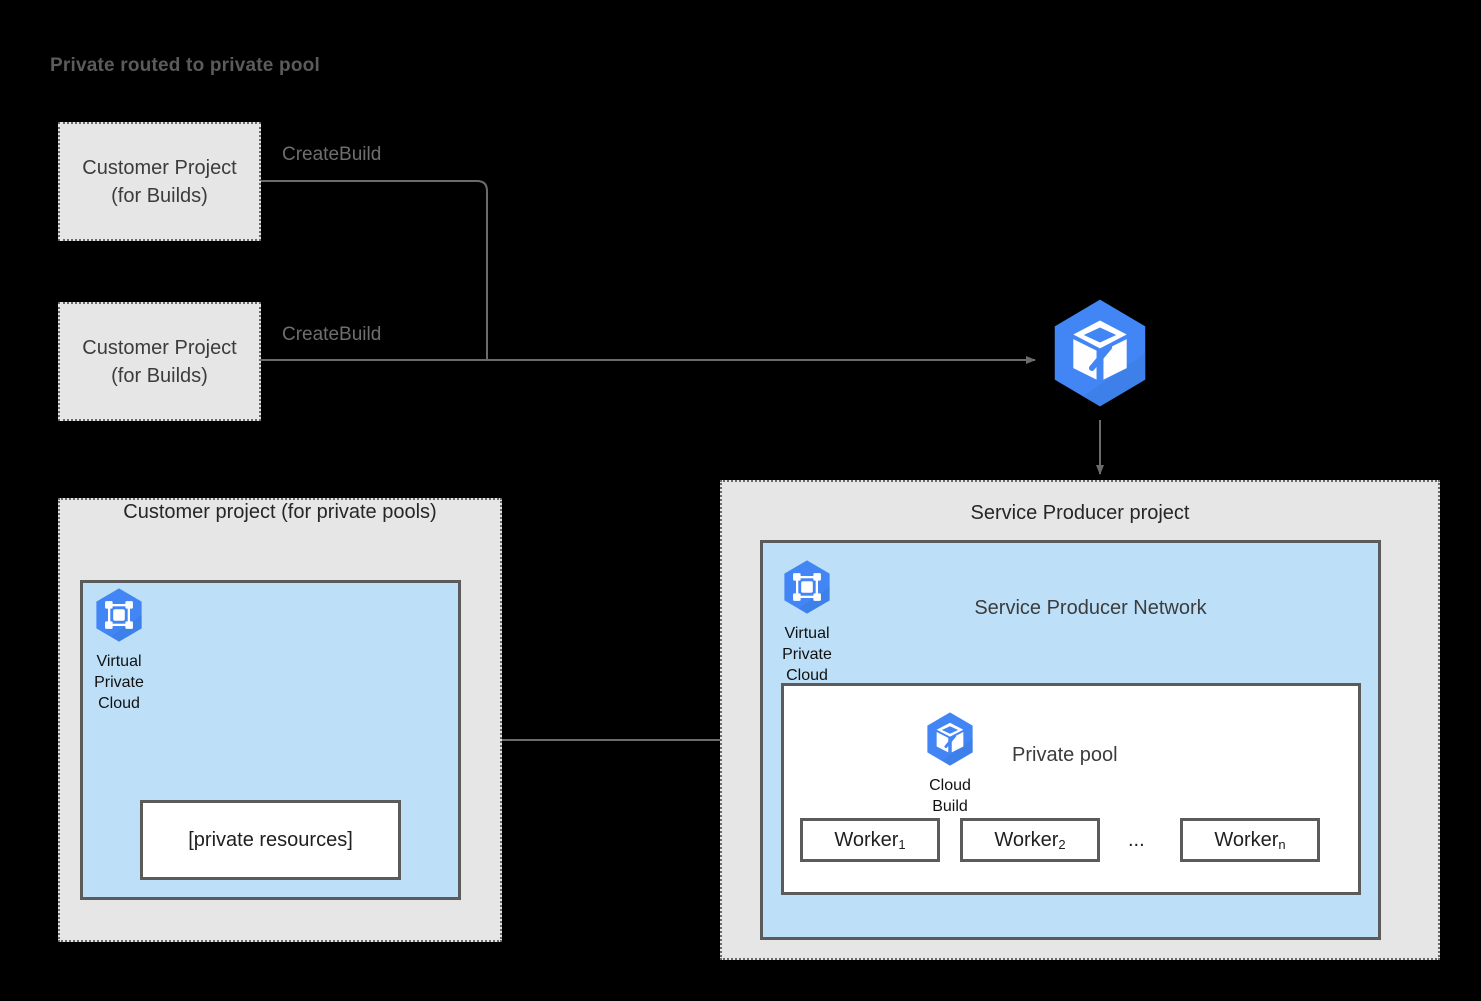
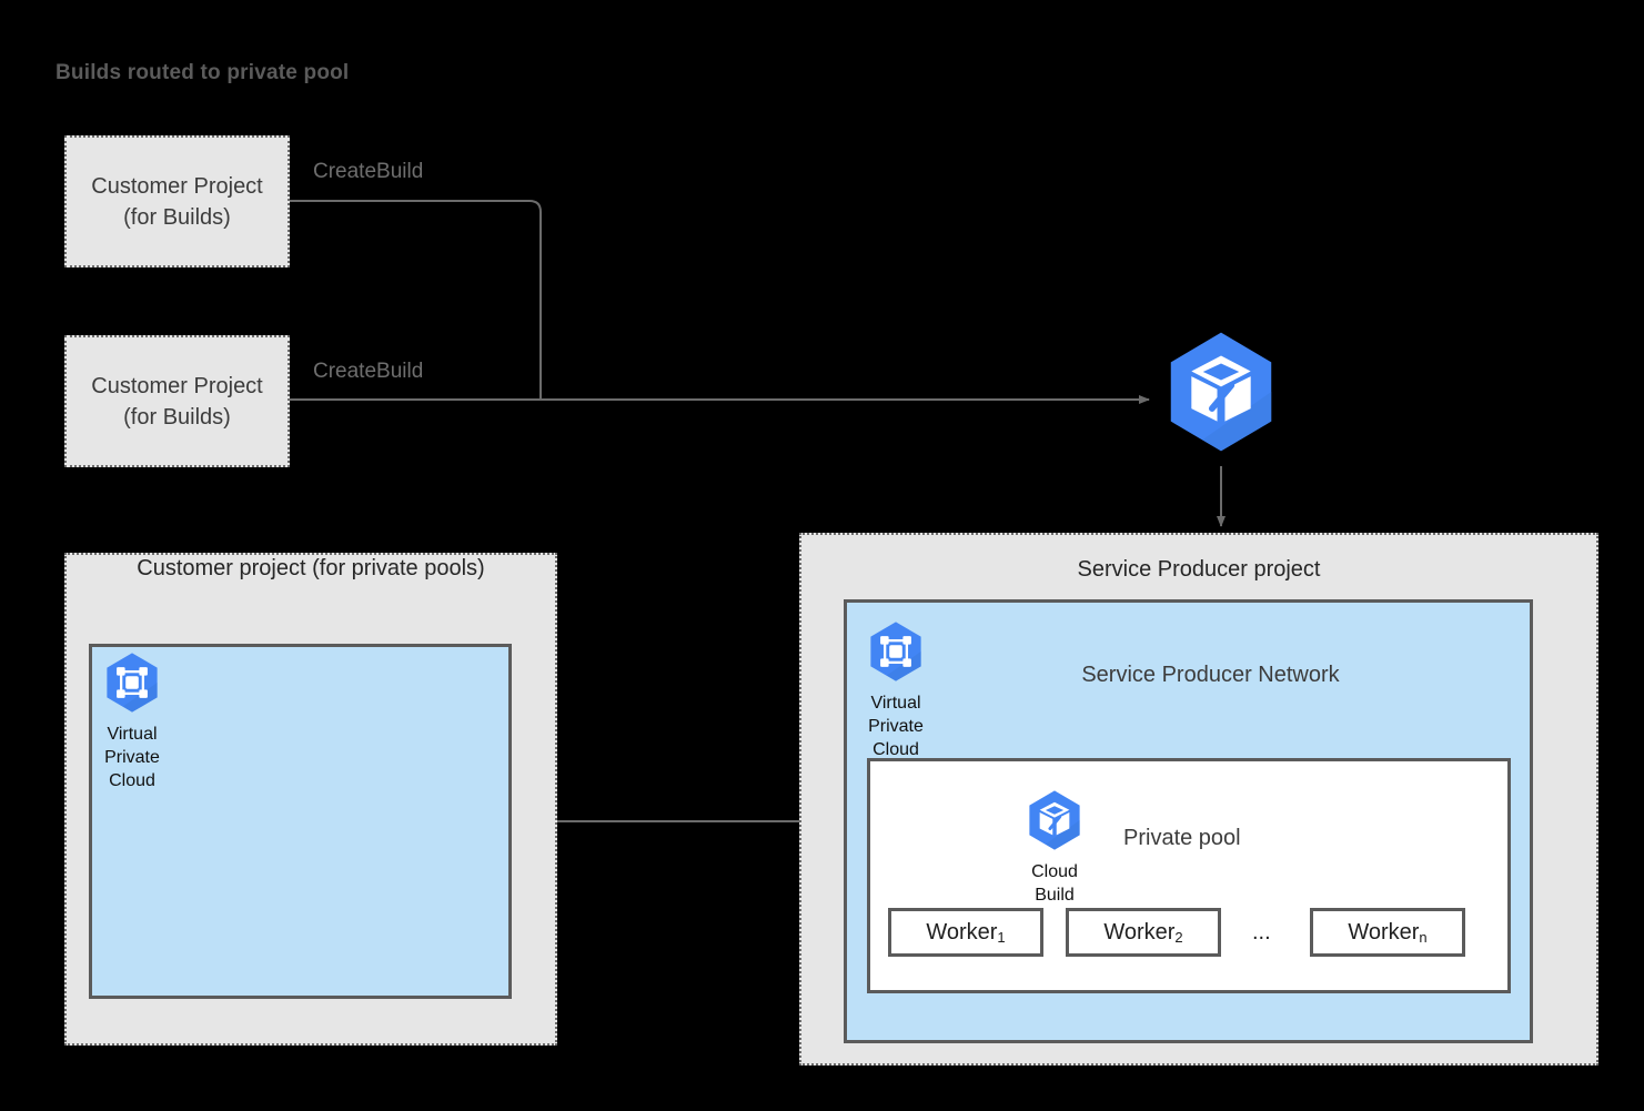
- Private routed to private pool
+ Builds routed to private pool
  Customer Project
  (for Builds)
  CreateBuild
  Customer Project
  (for Builds)
  CreateBuild
  Customer project (for private pools)
  Virtual
  Private
  Cloud
- [private resources]
  Service Producer project
  Service Producer Network
  Virtual
  Private
  Cloud
  Cloud
  Build
  Private pool
  Worker
  1
  Worker
  2
  ...
  Worker
  n
